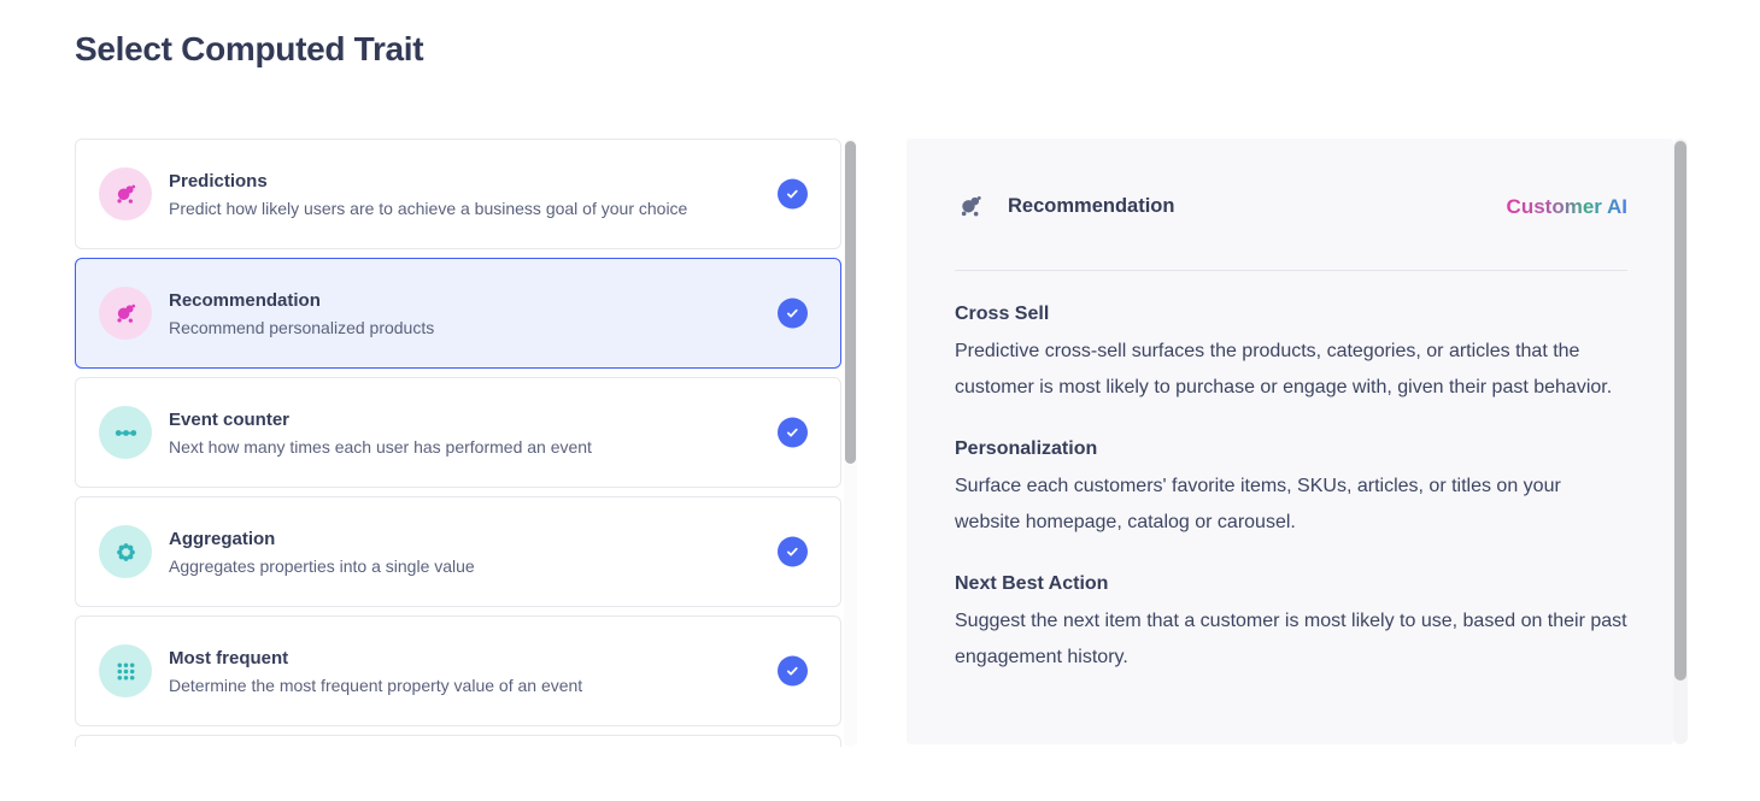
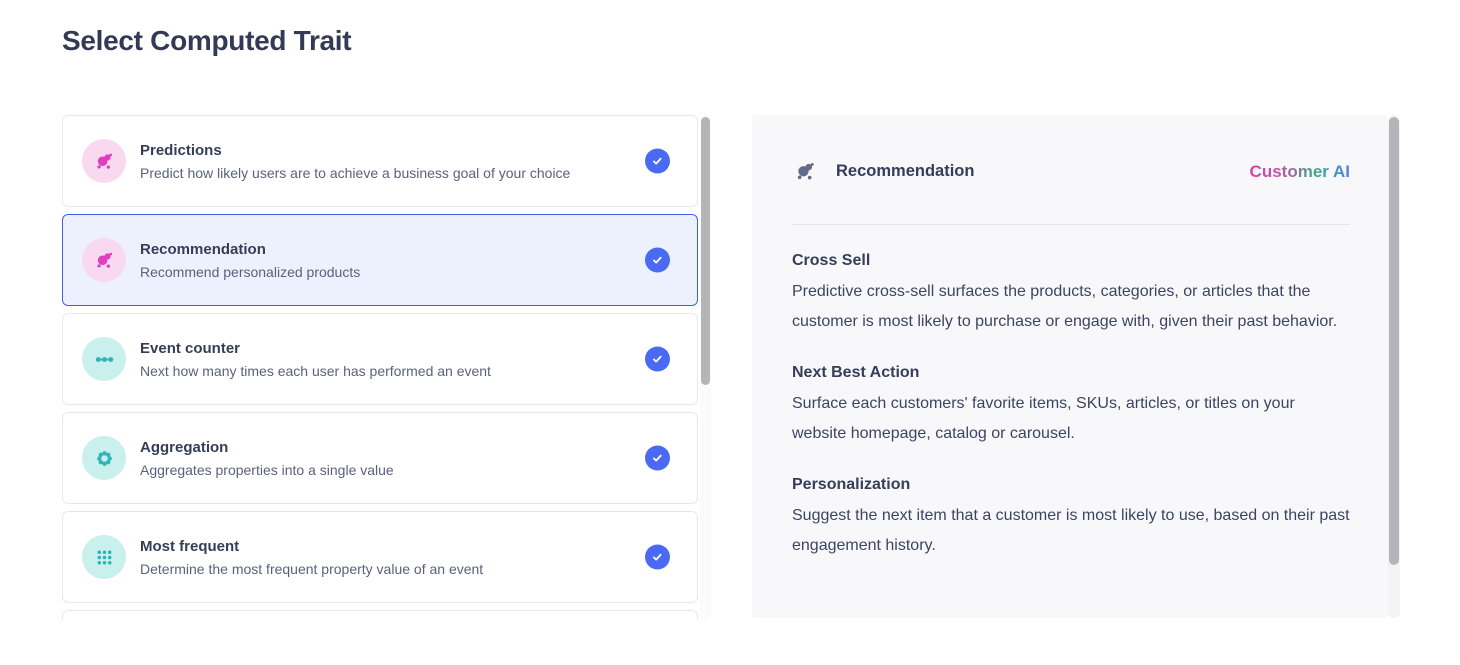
  Select Computed Trait
  Predictions
  Predict how likely users are to achieve a business goal of your choice
  Recommendation
  Recommend personalized products
  Event counter
  Next how many times each user has performed an event
  Aggregation
  Aggregates properties into a single value
  Most frequent
  Determine the most frequent property value of an event
  Recommendation
  Customer AI
  Cross Sell
  Predictive cross-sell surfaces the products, categories, or articles that the customer is most likely to purchase or engage with, given their past behavior.
- Personalization
+ Next Best Action
  Surface each customers' favorite items, SKUs, articles, or titles on your website homepage, catalog or carousel.
- Next Best Action
+ Personalization
  Suggest the next item that a customer is most likely to use, based on their past engagement history.
